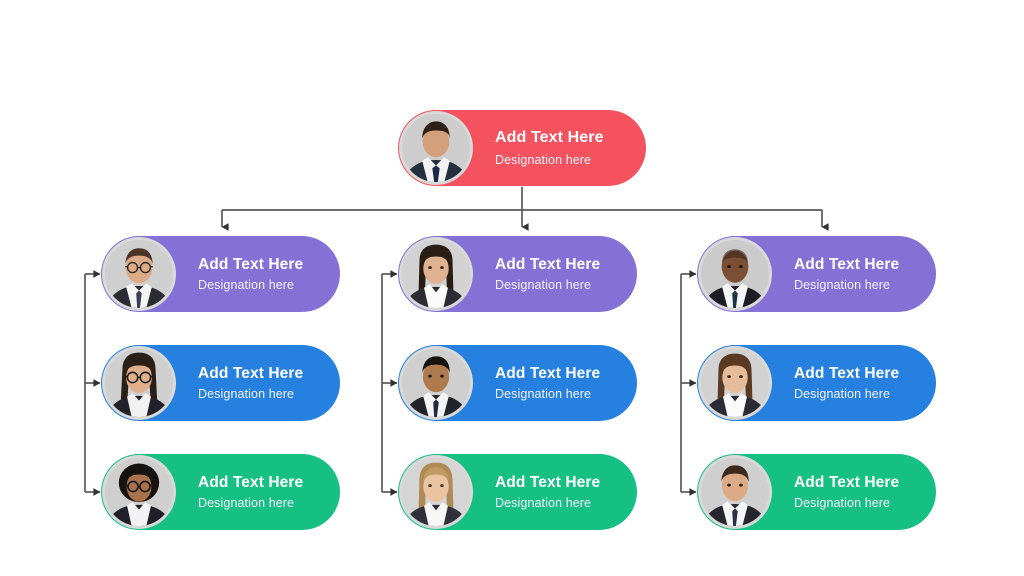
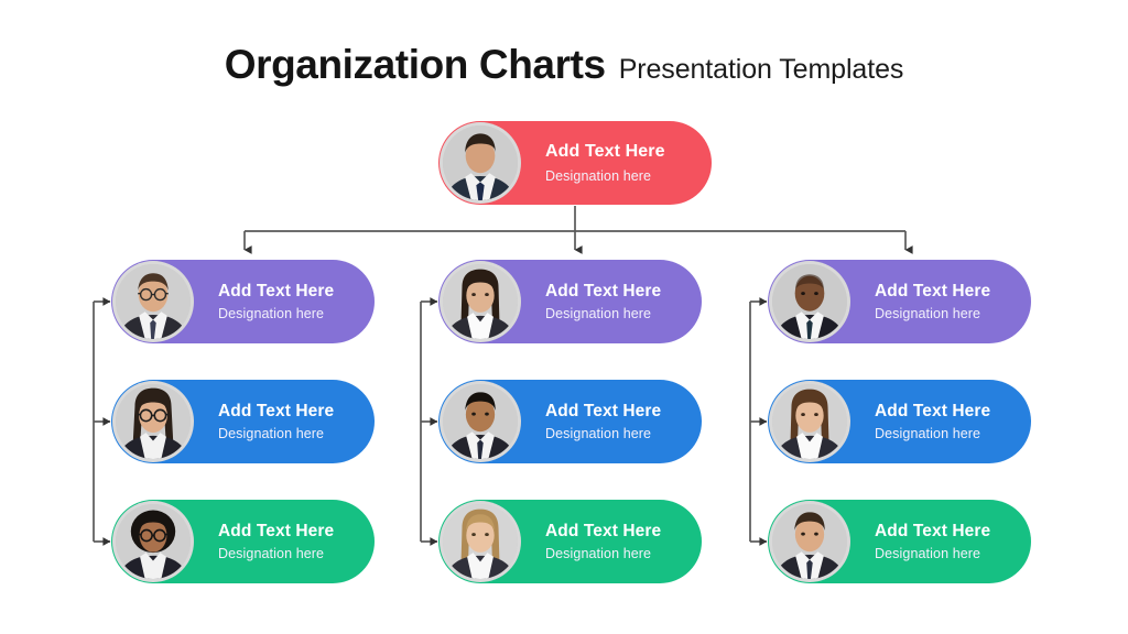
+ Organization Charts Presentation Templates
  Add Text Here
  Designation here
  Add Text Here
  Designation here
  Add Text Here
  Designation here
  Add Text Here
  Designation here
  Add Text Here
  Designation here
  Add Text Here
  Designation here
  Add Text Here
  Designation here
  Add Text Here
  Designation here
  Add Text Here
  Designation here
  Add Text Here
  Designation here
